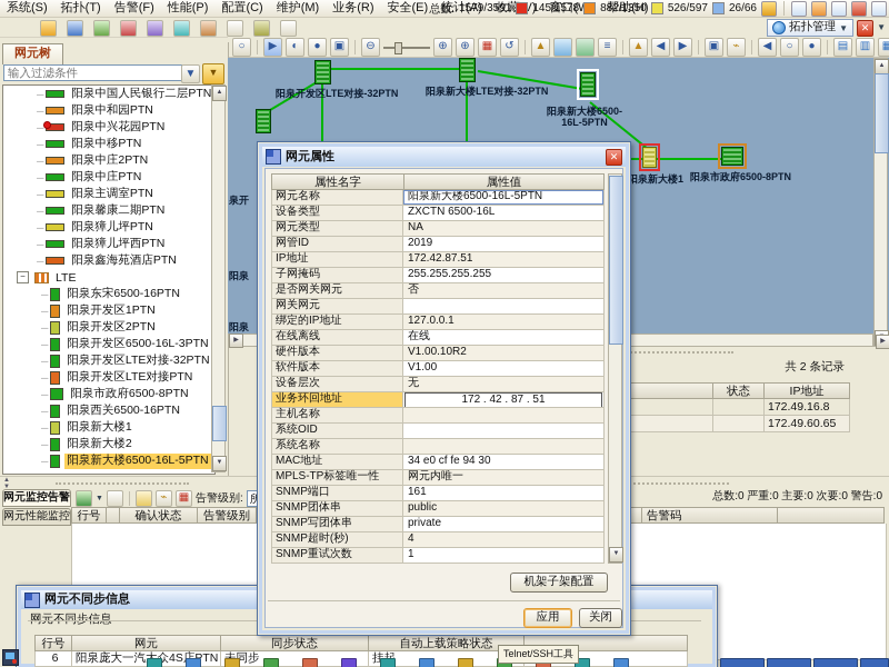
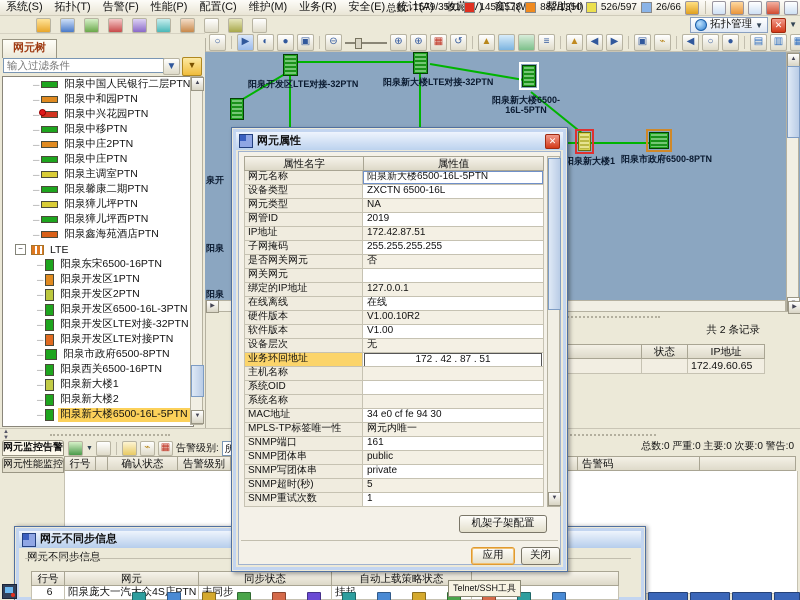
  系统(S)
  拓扑(T)
  告警(F)
  性能(P)
  配置(C)
  维护(M)
  业务(R)
  安全(E)
  统计(A)
  帮助(H)
  总数:
  1579/3591
  145/1578
  882/1350
  526/597
  26/66
  拓扑管理
  ▼
  ✕
  ▼
  ○
  ▶
  ◐
  ●
  ▣
  ⊖
  ⊕
  ⊕
  ▦
  ↺
  ▲
  ≡
  ▲
  ◀
  ▶
  ▣
  ⌁
  ◀
  ○
  ●
  ▤
  ▥
  ▦
  网元树
  输入过滤条件
  ▼
  ▼
  ─
  阳泉中国人民银行二层PTN
  ─
  阳泉中和园PTN
  ─
  阳泉中兴花园PTN
  ─
  阳泉中移PTN
  ─
  阳泉中庄2PTN
  ─
  阳泉中庄PTN
  ─
  阳泉主调室PTN
  ─
  阳泉馨康二期PTN
  ─
  阳泉獐儿坪PTN
  ─
  阳泉獐儿坪西PTN
  ─
  阳泉鑫海苑酒店PTN
  −
  LTE
  ─
  阳泉东宋6500-16PTN
  ─
  阳泉开发区1PTN
  ─
  阳泉开发区2PTN
  ─
  阳泉开发区6500-16L-3PTN
  ─
  阳泉开发区LTE对接-32PTN
  ─
  阳泉开发区LTE对接PTN
  ─
  阳泉市政府6500-8PTN
  ─
  阳泉西关6500-16PTN
  ─
  阳泉新大楼1
  ─
  阳泉新大楼2
  ─
  阳泉新大楼6500-16L-5PTN
  阳泉开发区LTE对接-32PTN
  阳泉新大楼LTE对接-32PTN
  阳泉新大楼6500-16L-5PTN
  阳泉新大楼1
  阳泉市政府6500-8PTN
  泉开
  阳泉
  阳泉
  共 2 条记录
  状态
  IP地址
- 172.49.16.8
  172.49.60.65
  网元监控告警
  网元性能监控
  ⌁
  ▦
  告警级别:
  行号
  确认状态
  告警级别
  总数:0 严重:0 主要:0 次要:0 警告:0
  告警码
  网元属性
  ✕
  属性名字
  属性值
  网元名称
  阳泉新大楼6500-16L-5PTN
  设备类型
  ZXCTN 6500-16L
  网元类型
  NA
  网管ID
  2019
  IP地址
  172.42.87.51
  子网掩码
  255.255.255.255
  是否网关网元
  否
  网关网元
  绑定的IP地址
  127.0.0.1
  在线离线
  在线
  硬件版本
  V1.00.10R2
  软件版本
  V1.00
  设备层次
  无
  业务环回地址
  172 . 42 . 87 . 51
  主机名称
  系统OID
  系统名称
  MAC地址
  34 e0 cf fe 94 30
  MPLS-TP标签唯一性
  网元内唯一
  SNMP端口
  161
  SNMP团体串
  public
  SNMP写团体串
  private
  SNMP超时(秒)
- 4
+ 5
  SNMP重试次数
  1
  机架子架配置
  应用
  关闭
  网元不同步信息
  网元不同步信息
  行号
  网元
  同步状态
  自动上载策略状态
  6
  阳泉庞大一汽众4STN
  Telnet/SSH工具
